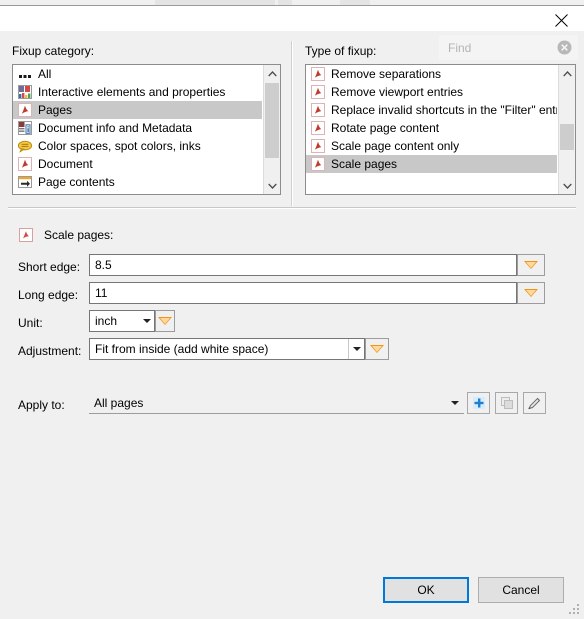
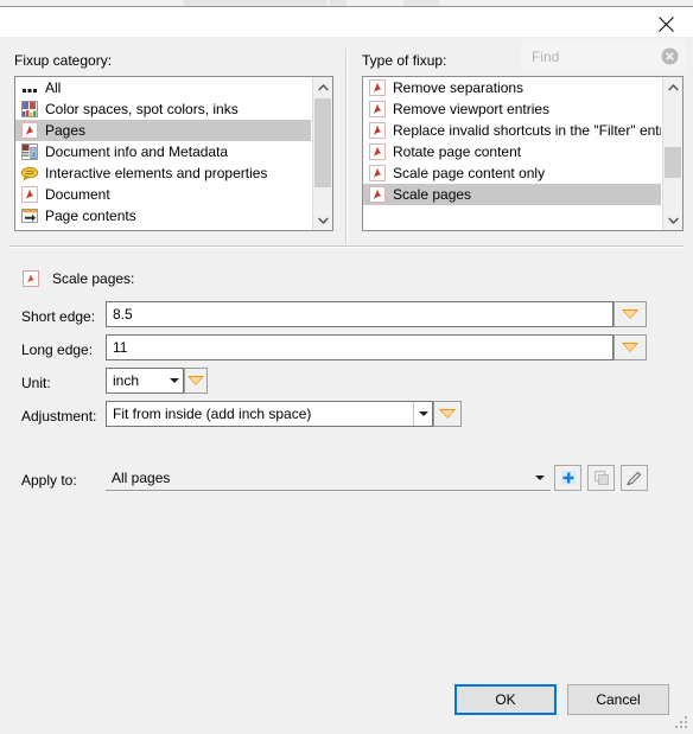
  Fixup category:
  All
- Interactive elements and properties
+ Color spaces, spot colors, inks
  Pages
  Document info and Metadata
- Color spaces, spot colors, inks
+ Interactive elements and properties
  Document
  Page contents
  Type of fixup:
  Find
  Remove separations
  Remove viewport entries
  Replace invalid shortcuts in the "Filter" ent
  Rotate page content
  Scale page content only
  Scale pages
  Scale pages:
  Short edge:
  8.5
  Long edge:
  11
  Unit:
  inch
  Adjustment:
- Fit from inside (add white space)
+ Fit from inside (add inch space)
  Apply to:
  All pages
  OK
  Cancel
